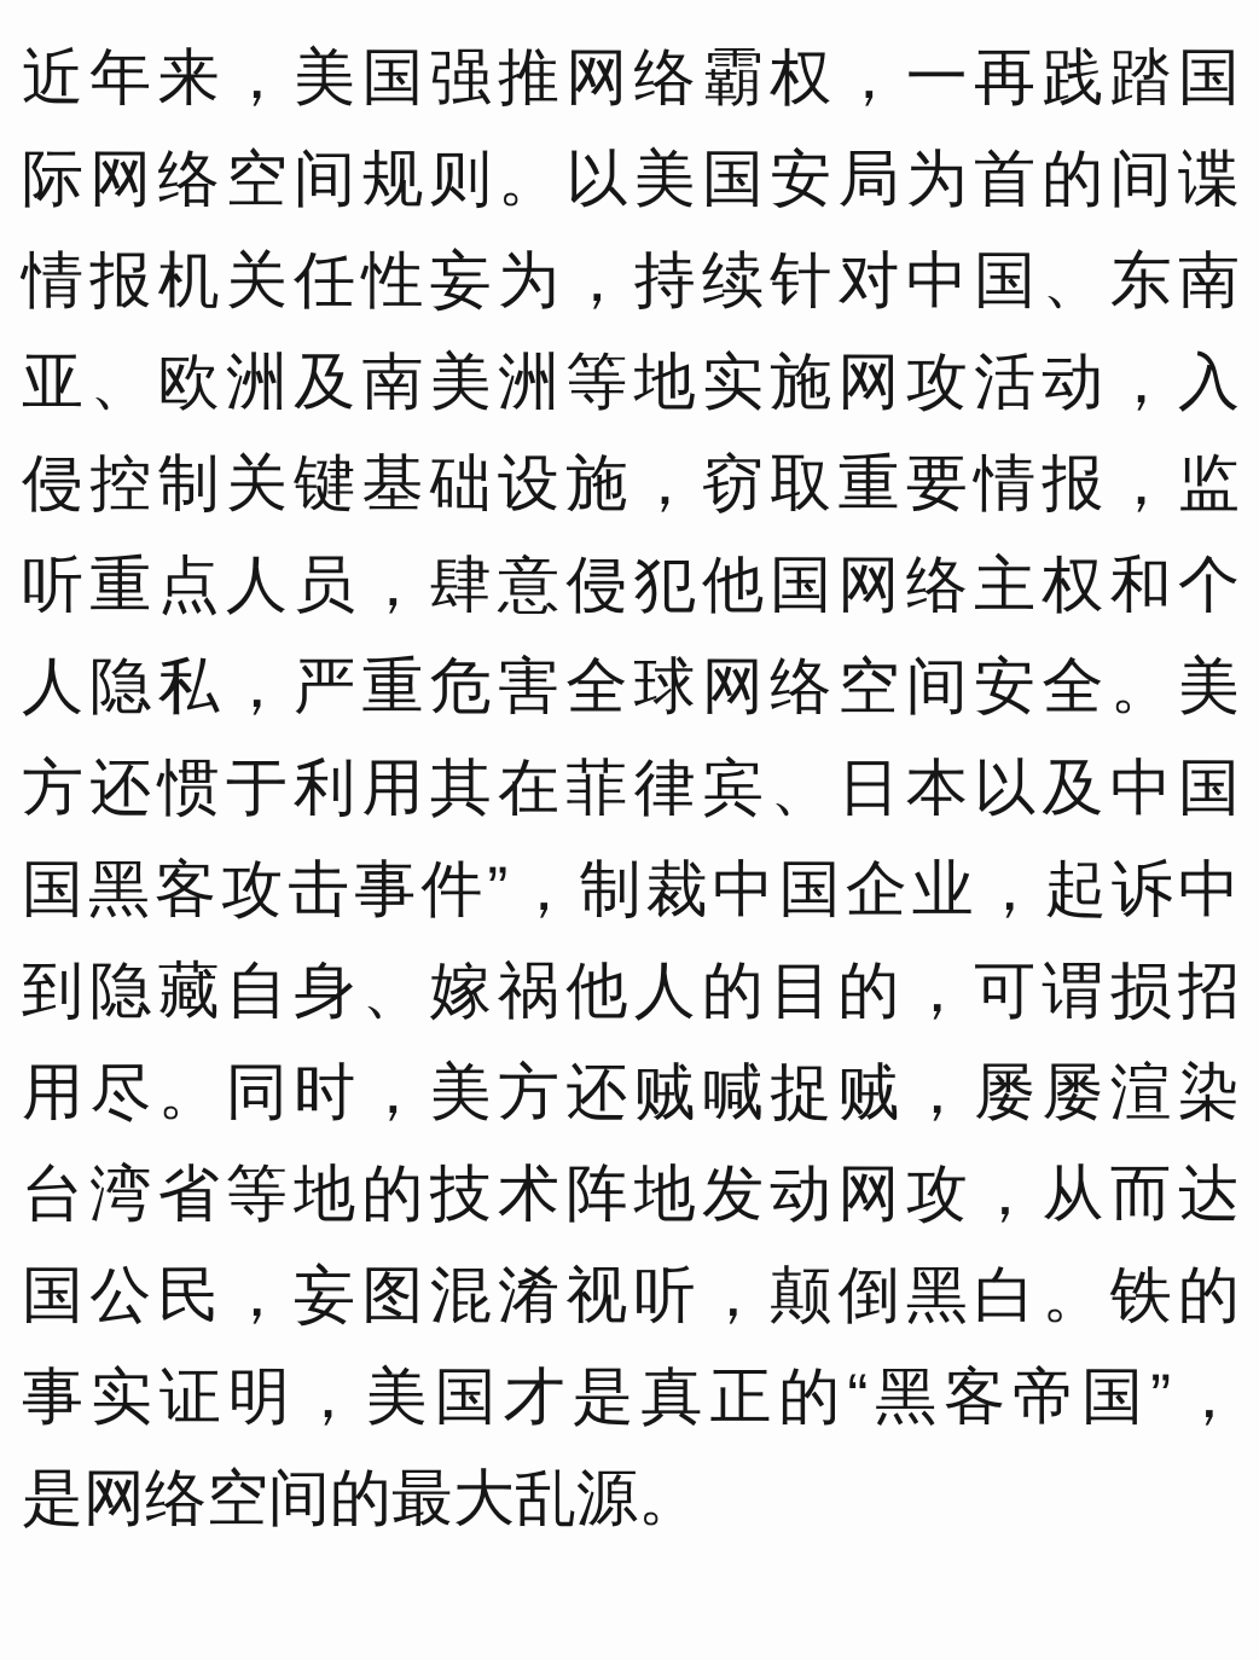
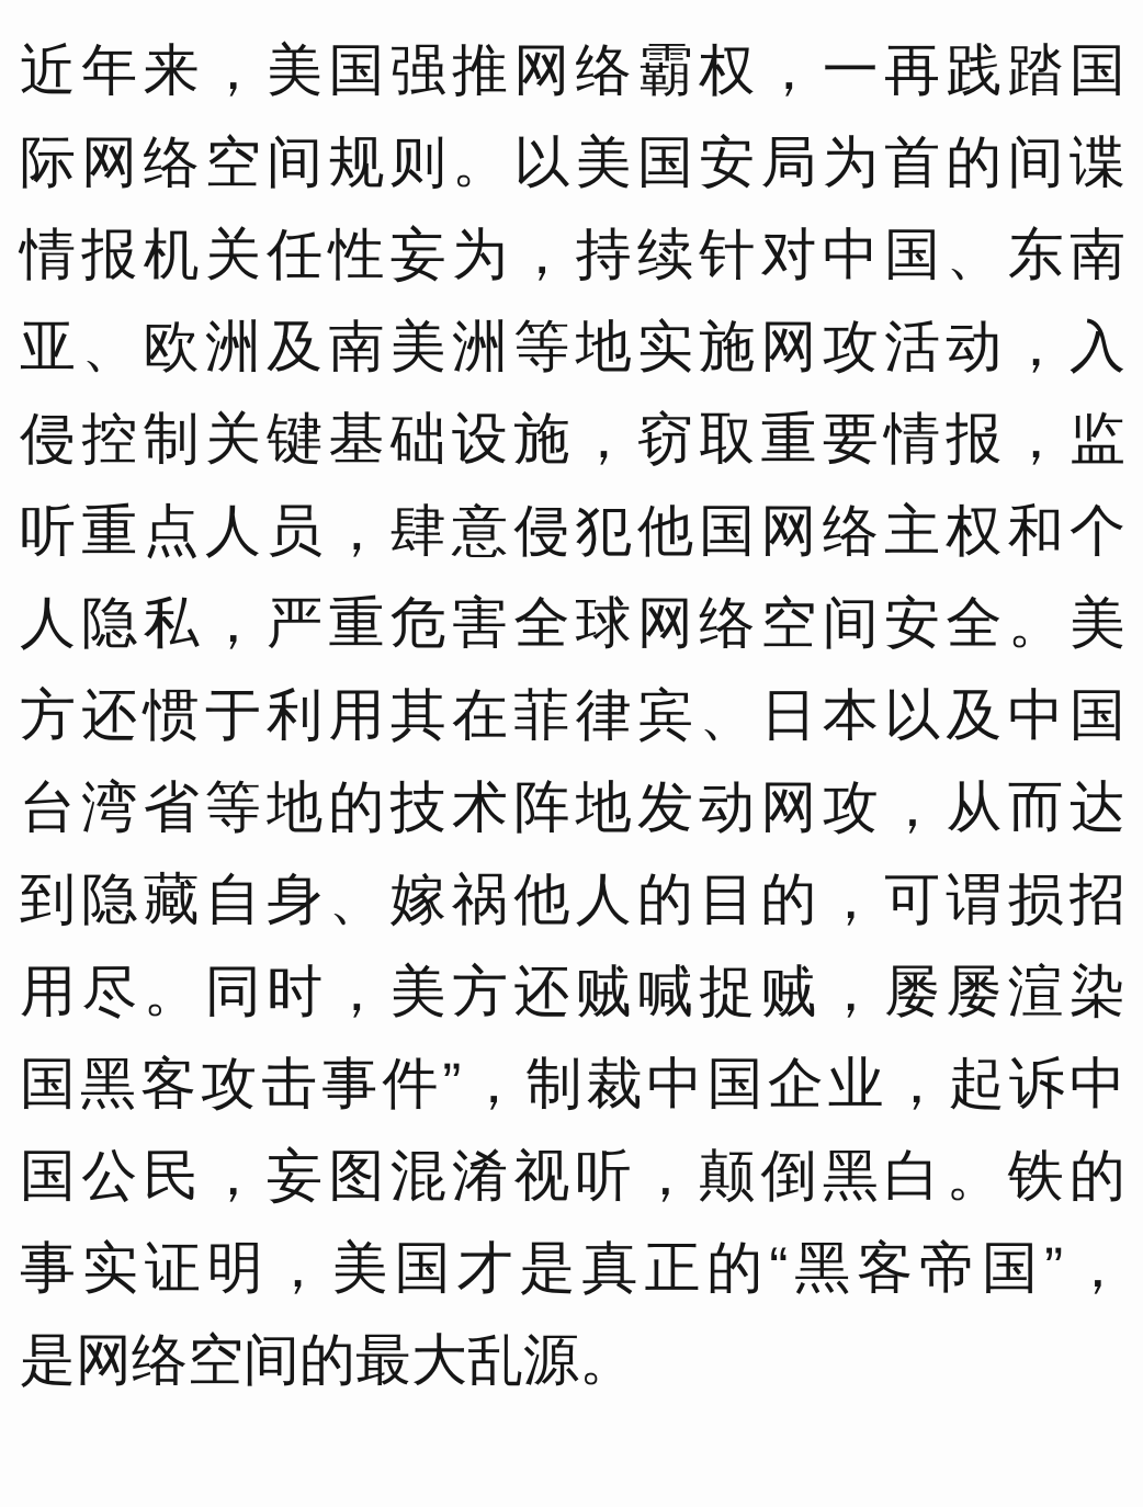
  近年来，美国强推网络霸权，一再践踏国
  际网络空间规则。以美国安局为首的间谍
  情报机关任性妄为，持续针对中国、东南
  亚、欧洲及南美洲等地实施网攻活动，入
  侵控制关键基础设施，窃取重要情报，监
  听重点人员，肆意侵犯他国网络主权和个
  人隐私，严重危害全球网络空间安全。美
  方还惯于利用其在菲律宾、日本以及中国
- 国黑客攻击事件”，制裁中国企业，起诉中
+ 台湾省等地的技术阵地发动网攻，从而达
  到隐藏自身、嫁祸他人的目的，可谓损招
  用尽。同时，美方还贼喊捉贼，屡屡渲染
- 台湾省等地的技术阵地发动网攻，从而达
+ 国黑客攻击事件”，制裁中国企业，起诉中
  国公民，妄图混淆视听，颠倒黑白。铁的
  事实证明，美国才是真正的“黑客帝国”，
  是网络空间的最大乱源。
